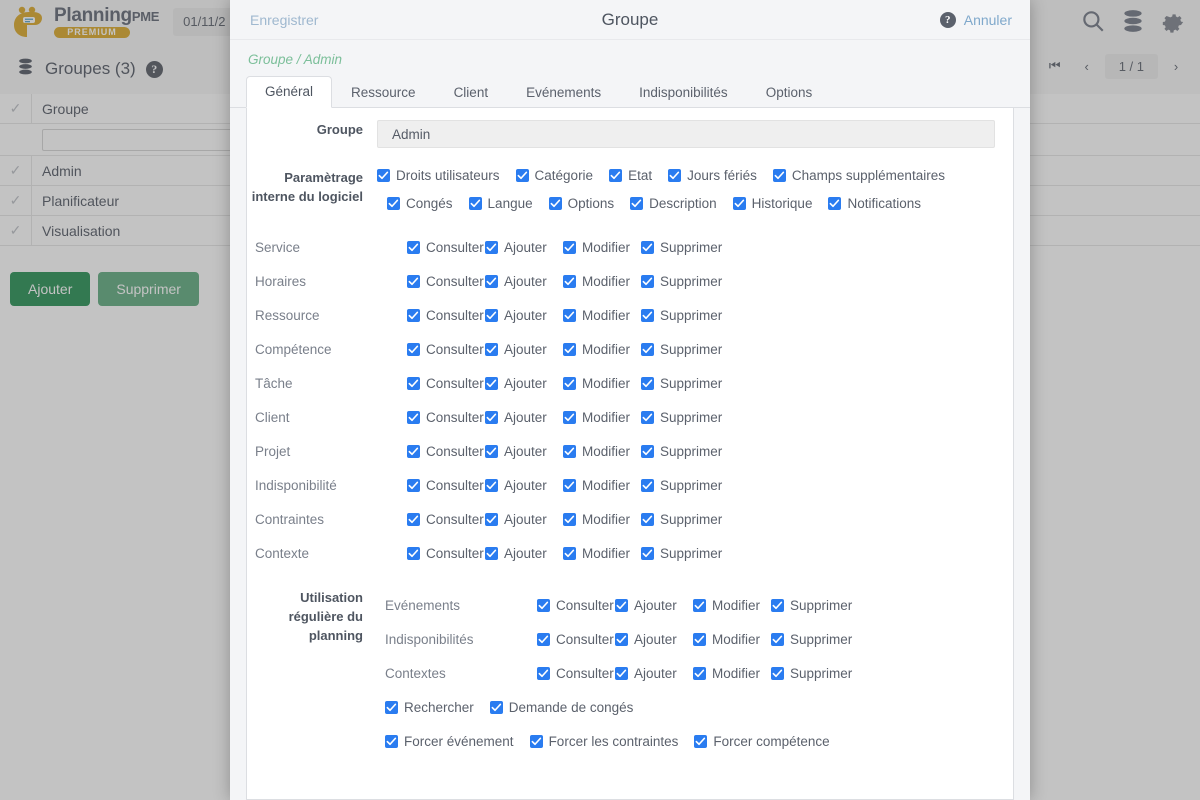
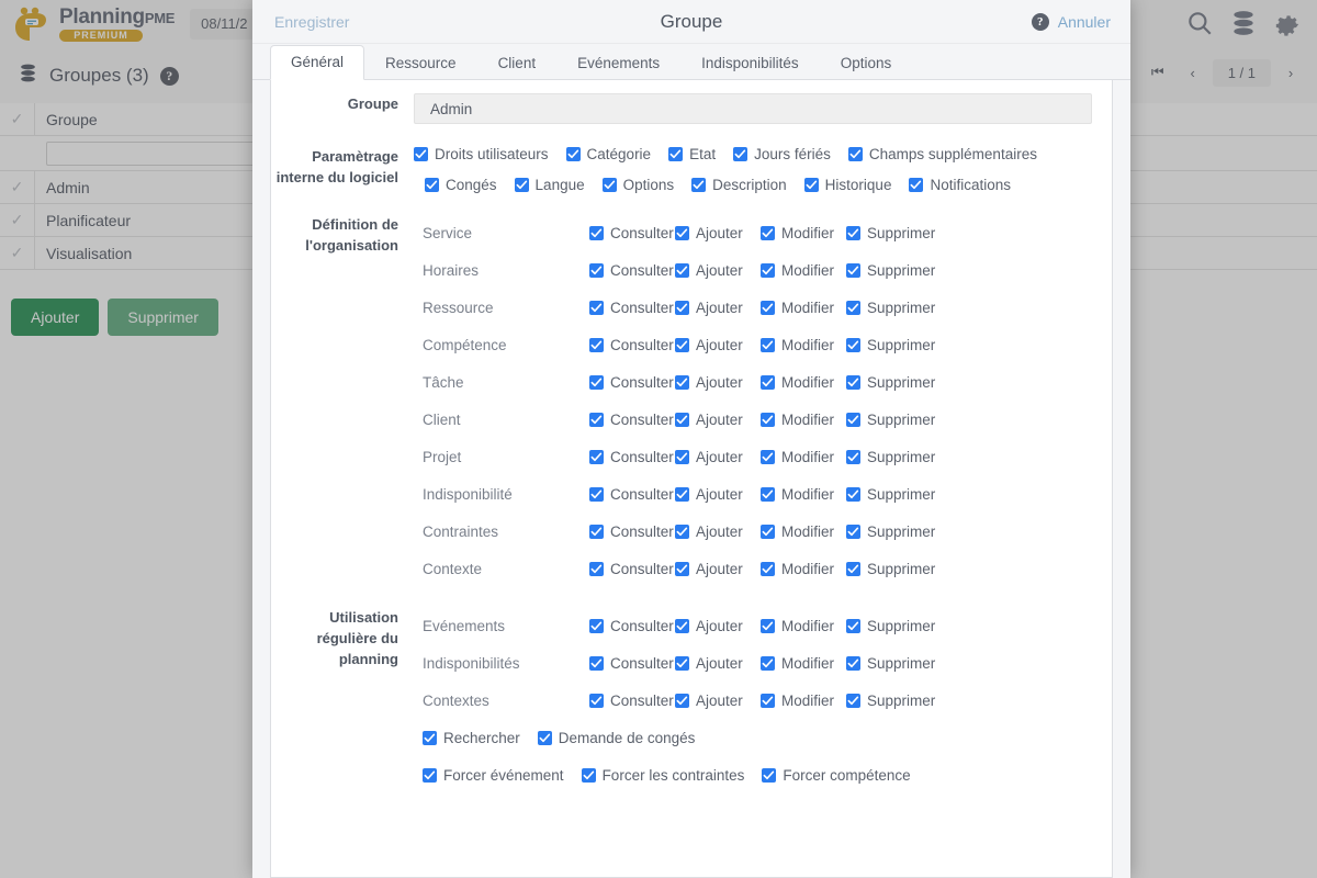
  PlanningPME
  PREMIUM
- 01/11/2
+ 08/11/2
  Groupes (3)
  ?
  ⏮
  ‹
  1 / 1
  ›
  ✓
  Groupe
  ✓
  Admin
  ✓
  Planificateur
  ✓
  Visualisation
  Ajouter
  Supprimer
  Enregistrer
  Groupe
  ?
  Annuler
- Groupe / Admin
  Général
  Ressource
  Client
  Evénements
  Indisponibilités
  Options
  Groupe
  Admin
  Paramètrage interne du logiciel
  Droits utilisateurs
  Catégorie
  Etat
  Jours fériés
  Champs supplémentaires
  Congés
  Langue
  Options
  Description
  Historique
  Notifications
+ Définition de l'organisation
  Service
  Consulter
  Ajouter
  Modifier
  Supprimer
  Horaires
  Consulter
  Ajouter
  Modifier
  Supprimer
  Ressource
  Consulter
  Ajouter
  Modifier
  Supprimer
  Compétence
  Consulter
  Ajouter
  Modifier
  Supprimer
  Tâche
  Consulter
  Ajouter
  Modifier
  Supprimer
  Client
  Consulter
  Ajouter
  Modifier
  Supprimer
  Projet
  Consulter
  Ajouter
  Modifier
  Supprimer
  Indisponibilité
  Consulter
  Ajouter
  Modifier
  Supprimer
  Contraintes
  Consulter
  Ajouter
  Modifier
  Supprimer
  Contexte
  Consulter
  Ajouter
  Modifier
  Supprimer
  Utilisation régulière du planning
  Evénements
  Consulter
  Ajouter
  Modifier
  Supprimer
  Indisponibilités
  Consulter
  Ajouter
  Modifier
  Supprimer
  Contextes
  Consulter
  Ajouter
  Modifier
  Supprimer
  Rechercher
  Demande de congés
  Forcer événement
  Forcer les contraintes
  Forcer compétence
